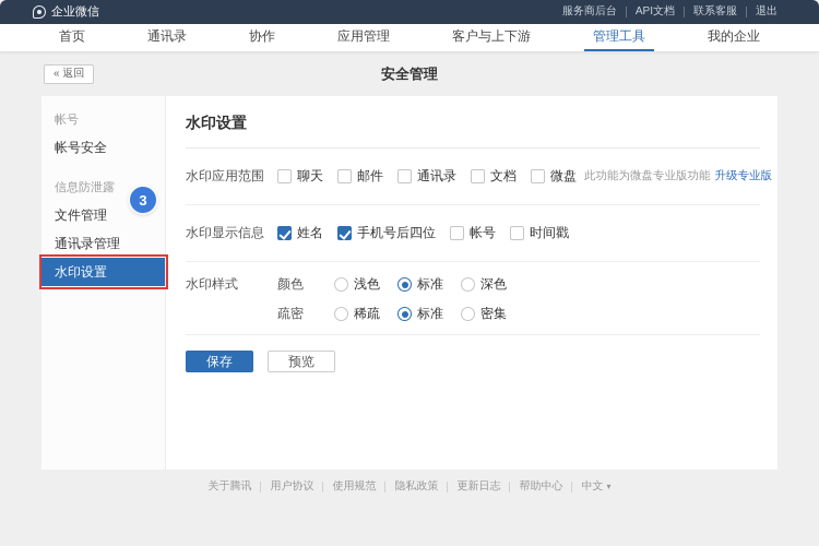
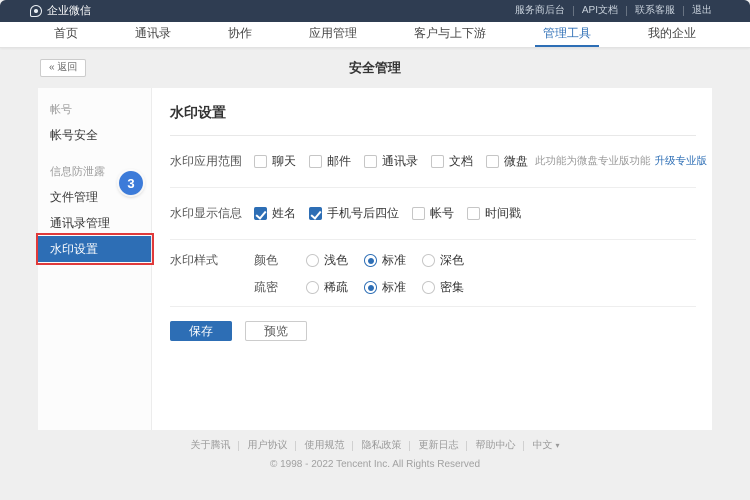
  企业微信
  服务商后台
  API文档
  联系客服
  退出
  首页
  通讯录
  协作
  应用管理
  客户与上下游
  管理工具
  我的企业
  « 返回
  安全管理
  帐号
  帐号安全
  信息防泄露
  文件管理
  通讯录管理
  水印设置
  水印设置
  水印应用范围
  聊天
  邮件
  通讯录
  文档
  微盘
  此功能为微盘专业版功能
  升级专业版
  水印显示信息
  姓名
  手机号后四位
  帐号
  时间戳
  水印样式
  颜色
  浅色
  标准
  深色
  疏密
  稀疏
  标准
  密集
  保存
  预览
  关于腾讯
  用户协议
  使用规范
  隐私政策
  更新日志
  帮助中心
  中文
  ▾
+ © 1998 - 2022 Tencent Inc. All Rights Reserved
  3
